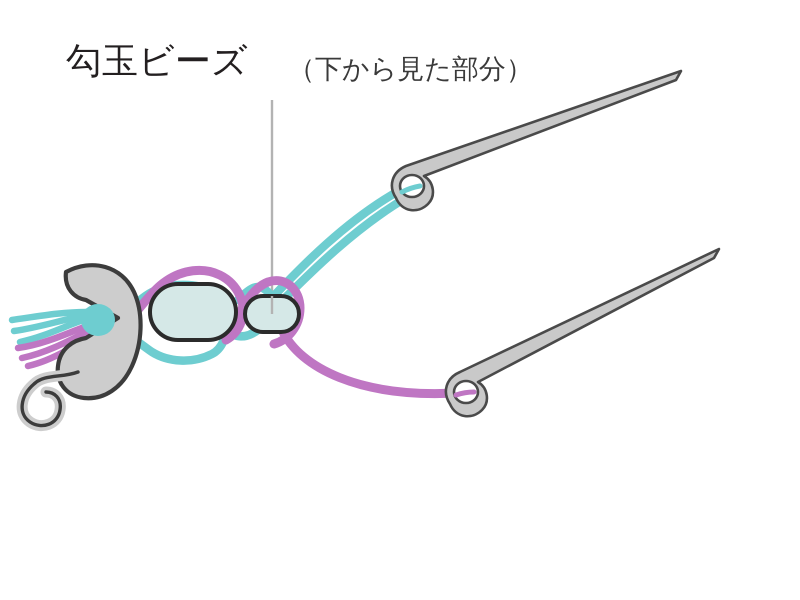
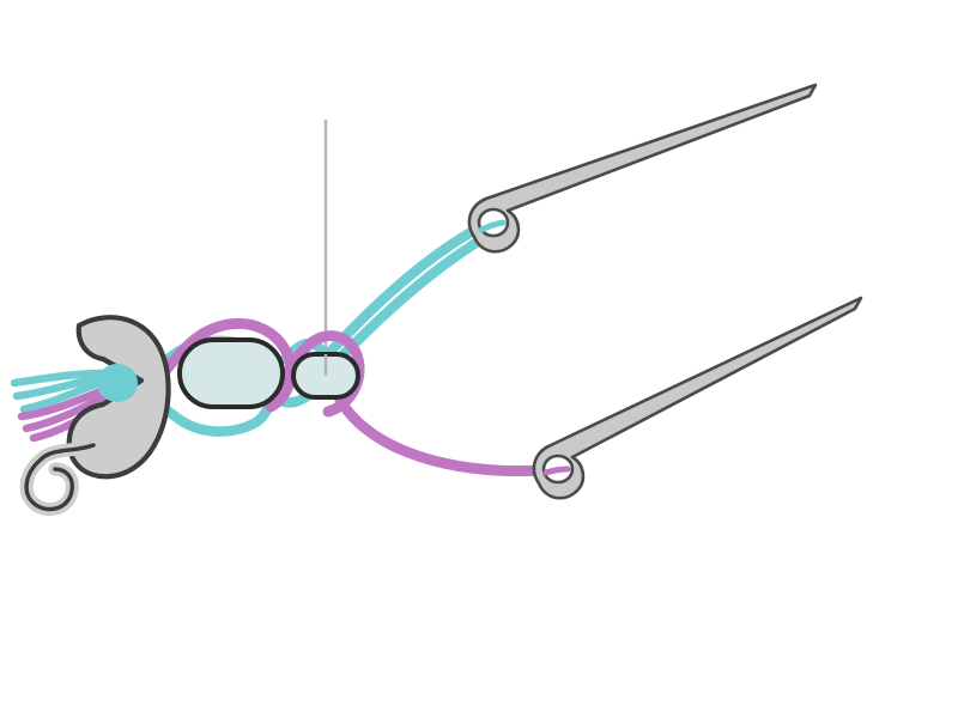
- 勾玉ビーズ
- （下から見た部分）
